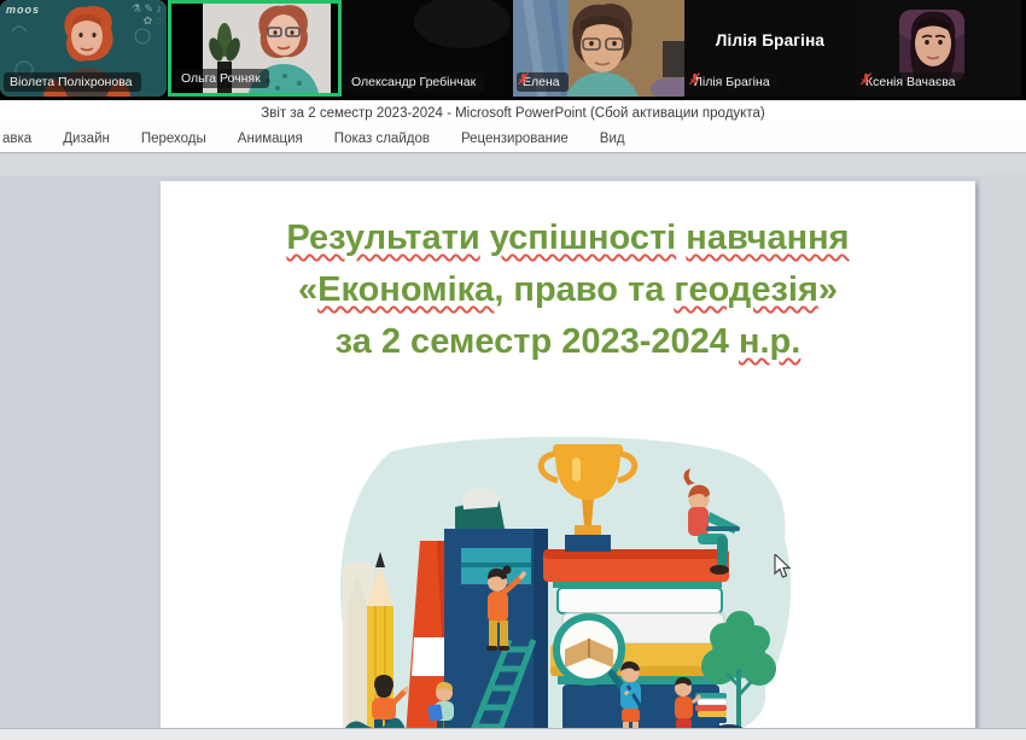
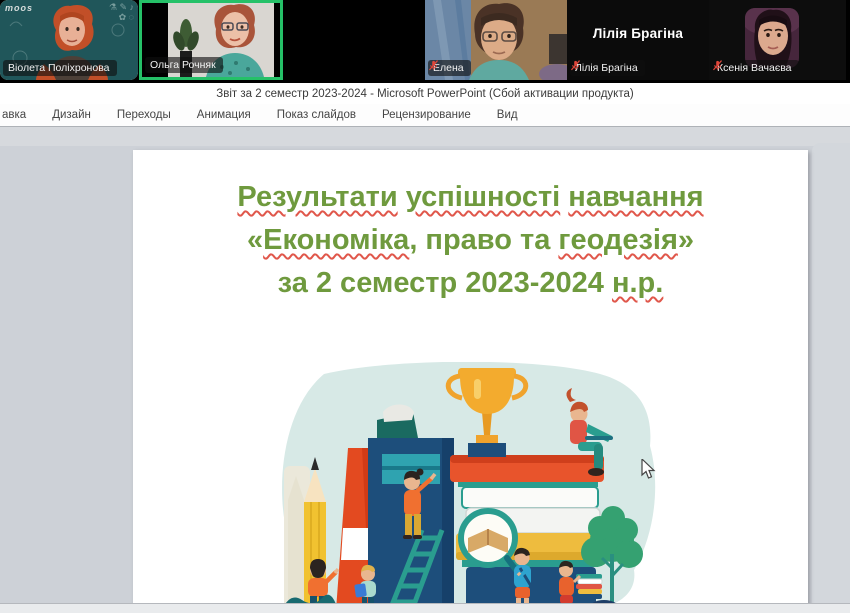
  moos
  ⚗ ✎ ♪
  ✿ ◌
  Віолета Поліхронова
  Ольга Рочняк
- Олександр Гребінчак
  Елена
  Лілія Брагіна
  Лілія Брагіна
  Ксенія Вачаєва
  Звіт за 2 семестр 2023-2024 - Microsoft PowerPoint (Сбой активации продукта)
  авка
  Дизайн
  Переходы
  Анимация
  Показ слайдов
  Рецензирование
  Вид
  Результати успішності навчання
  «Економіка, право та геодезія»
  за 2 семестр 2023-2024 н.р.
